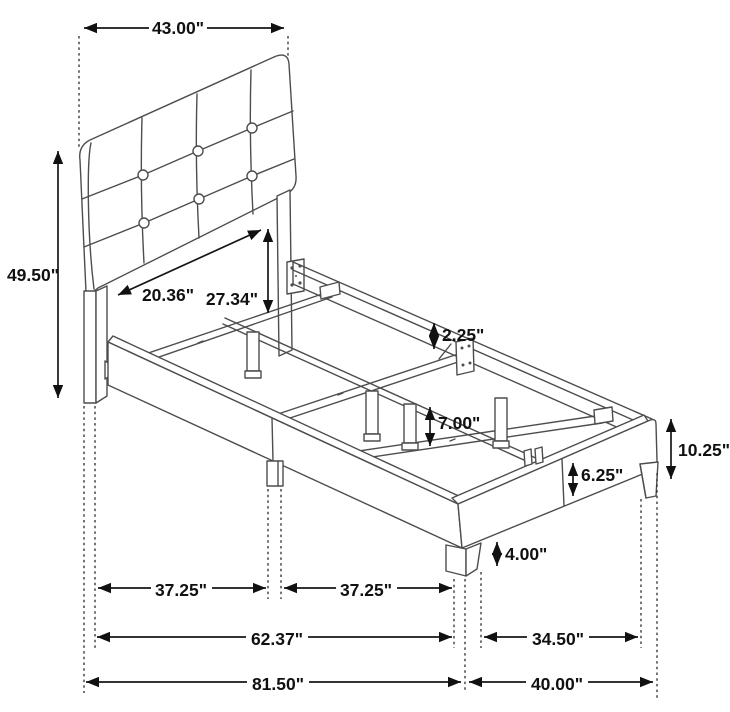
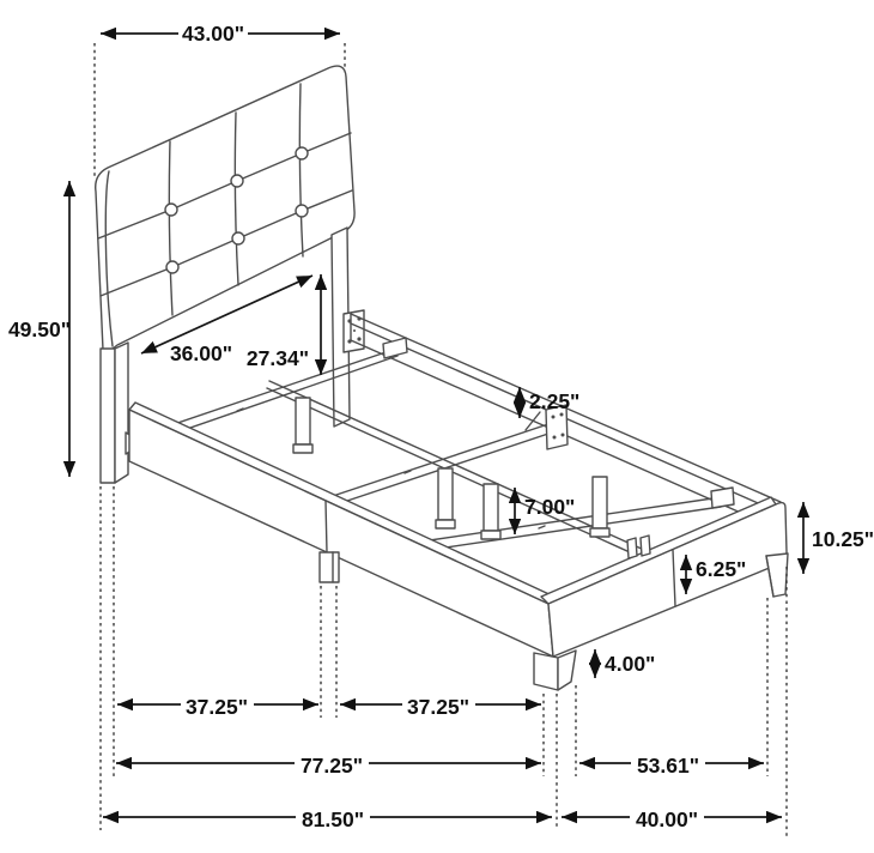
  43.00"
  49.50"
- 20.36"
+ 36.00"
  27.34"
  2.25"
  7.00"
  10.25"
  6.25"
  4.00"
  37.25"
  37.25"
- 62.37"
+ 77.25"
- 34.50"
+ 53.61"
  81.50"
  40.00"
